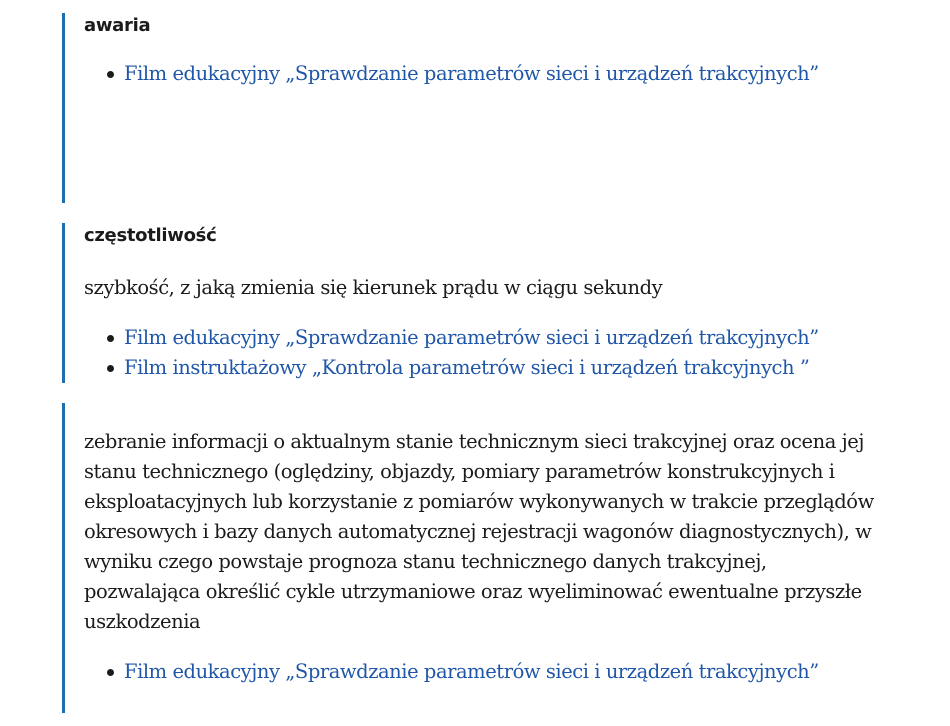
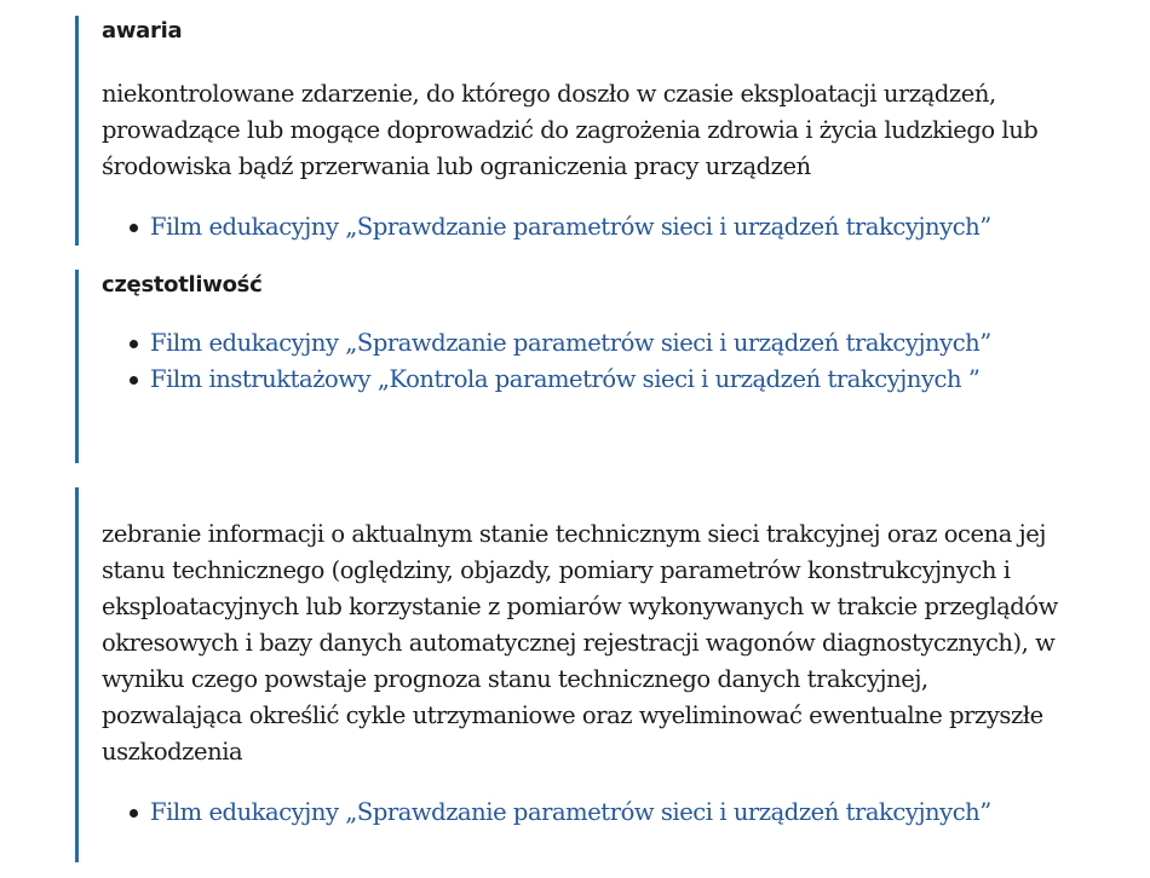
  awaria
+ niekontrolowane zdarzenie, do którego doszło w czasie eksploatacji urządzeń, prowadzące lub mogące doprowadzić do zagrożenia zdrowia i życia ludzkiego lub środowiska bądź przerwania lub ograniczenia pracy urządzeń
  Film edukacyjny „Sprawdzanie parametrów sieci i urządzeń trakcyjnych”
  częstotliwość
- szybkość, z jaką zmienia się kierunek prądu w ciągu sekundy
  Film edukacyjny „Sprawdzanie parametrów sieci i urządzeń trakcyjnych”
  Film instruktażowy „Kontrola parametrów sieci i urządzeń trakcyjnych ”
  zebranie informacji o aktualnym stanie technicznym sieci trakcyjnej oraz ocena jej stanu technicznego (oględziny, objazdy, pomiary parametrów konstrukcyjnych i eksploatacyjnych lub korzystanie z pomiarów wykonywanych w trakcie przeglądów okresowych i bazy danych automatycznej rejestracji wagonów diagnostycznych), w wyniku czego powstaje prognoza stanu technicznego danych trakcyjnej, pozwalająca określić cykle utrzymaniowe oraz wyeliminować ewentualne przyszłe uszkodzenia
  Film edukacyjny „Sprawdzanie parametrów sieci i urządzeń trakcyjnych”
